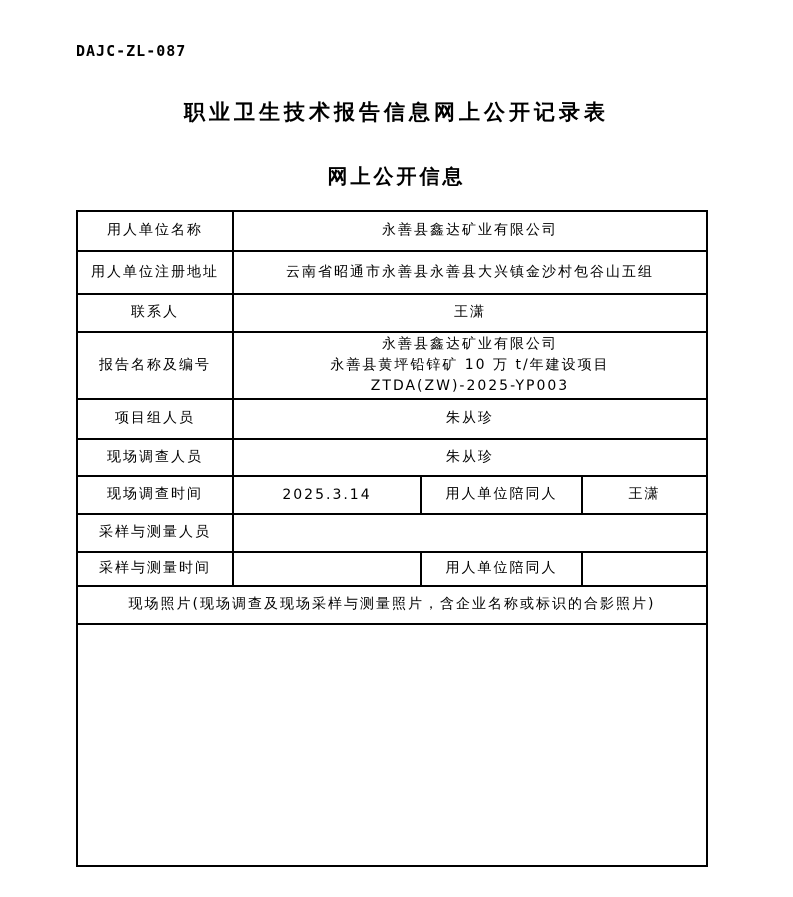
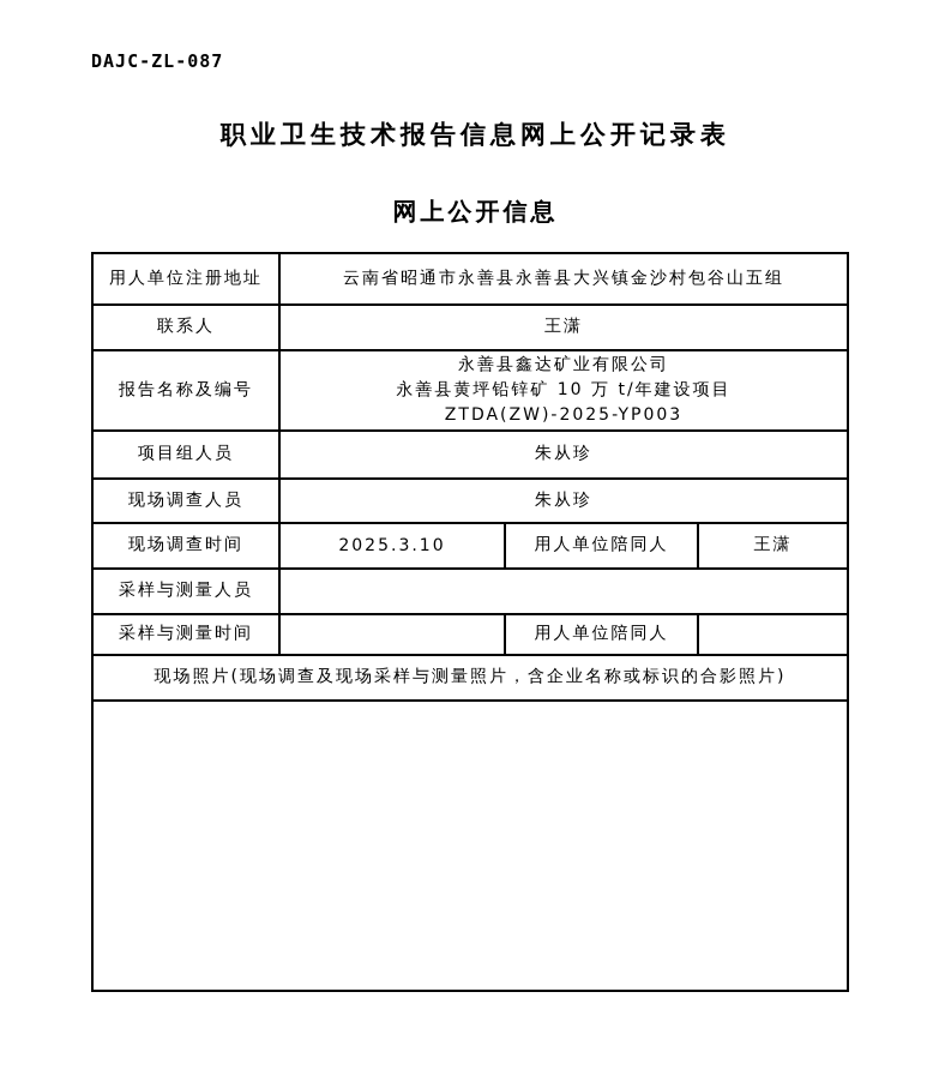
  DAJC-ZL-087
  职业卫生技术报告信息网上公开记录表
  网上公开信息
- 用人单位名称	永善县鑫达矿业有限公司
  用人单位注册地址	云南省昭通市永善县永善县大兴镇金沙村包谷山五组
  联系人	王潇
  报告名称及编号	永善县鑫达矿业有限公司 永善县黄坪铅锌矿 10 万 t/年建设项目 ZTDA(ZW)-2025-YP003
  项目组人员	朱从珍
  现场调查人员	朱从珍
- 现场调查时间	2025.3.14	用人单位陪同人	王潇
+ 现场调查时间	2025.3.10	用人单位陪同人	王潇
  采样与测量人员
  采样与测量时间		用人单位陪同人
  现场照片(现场调查及现场采样与测量照片，含企业名称或标识的合影照片)
